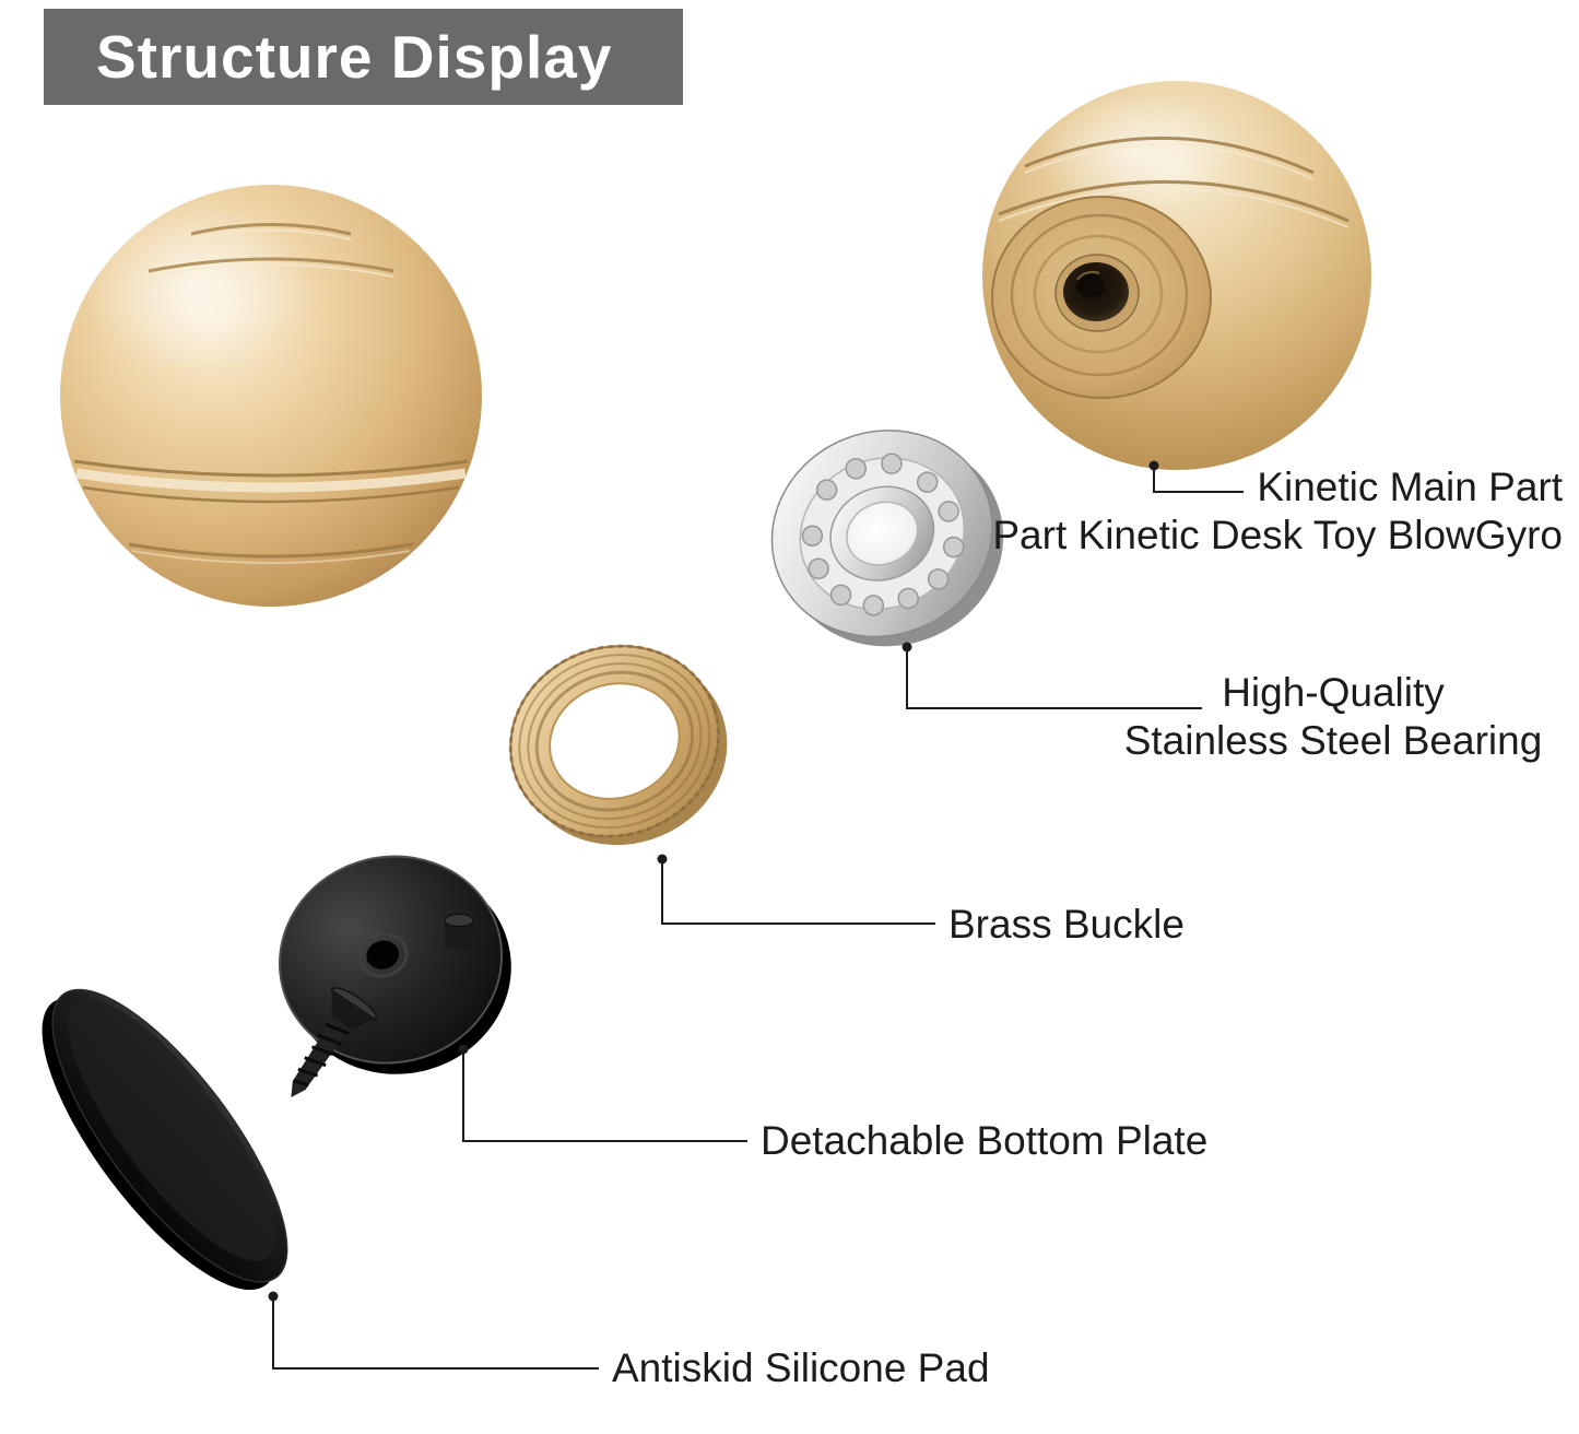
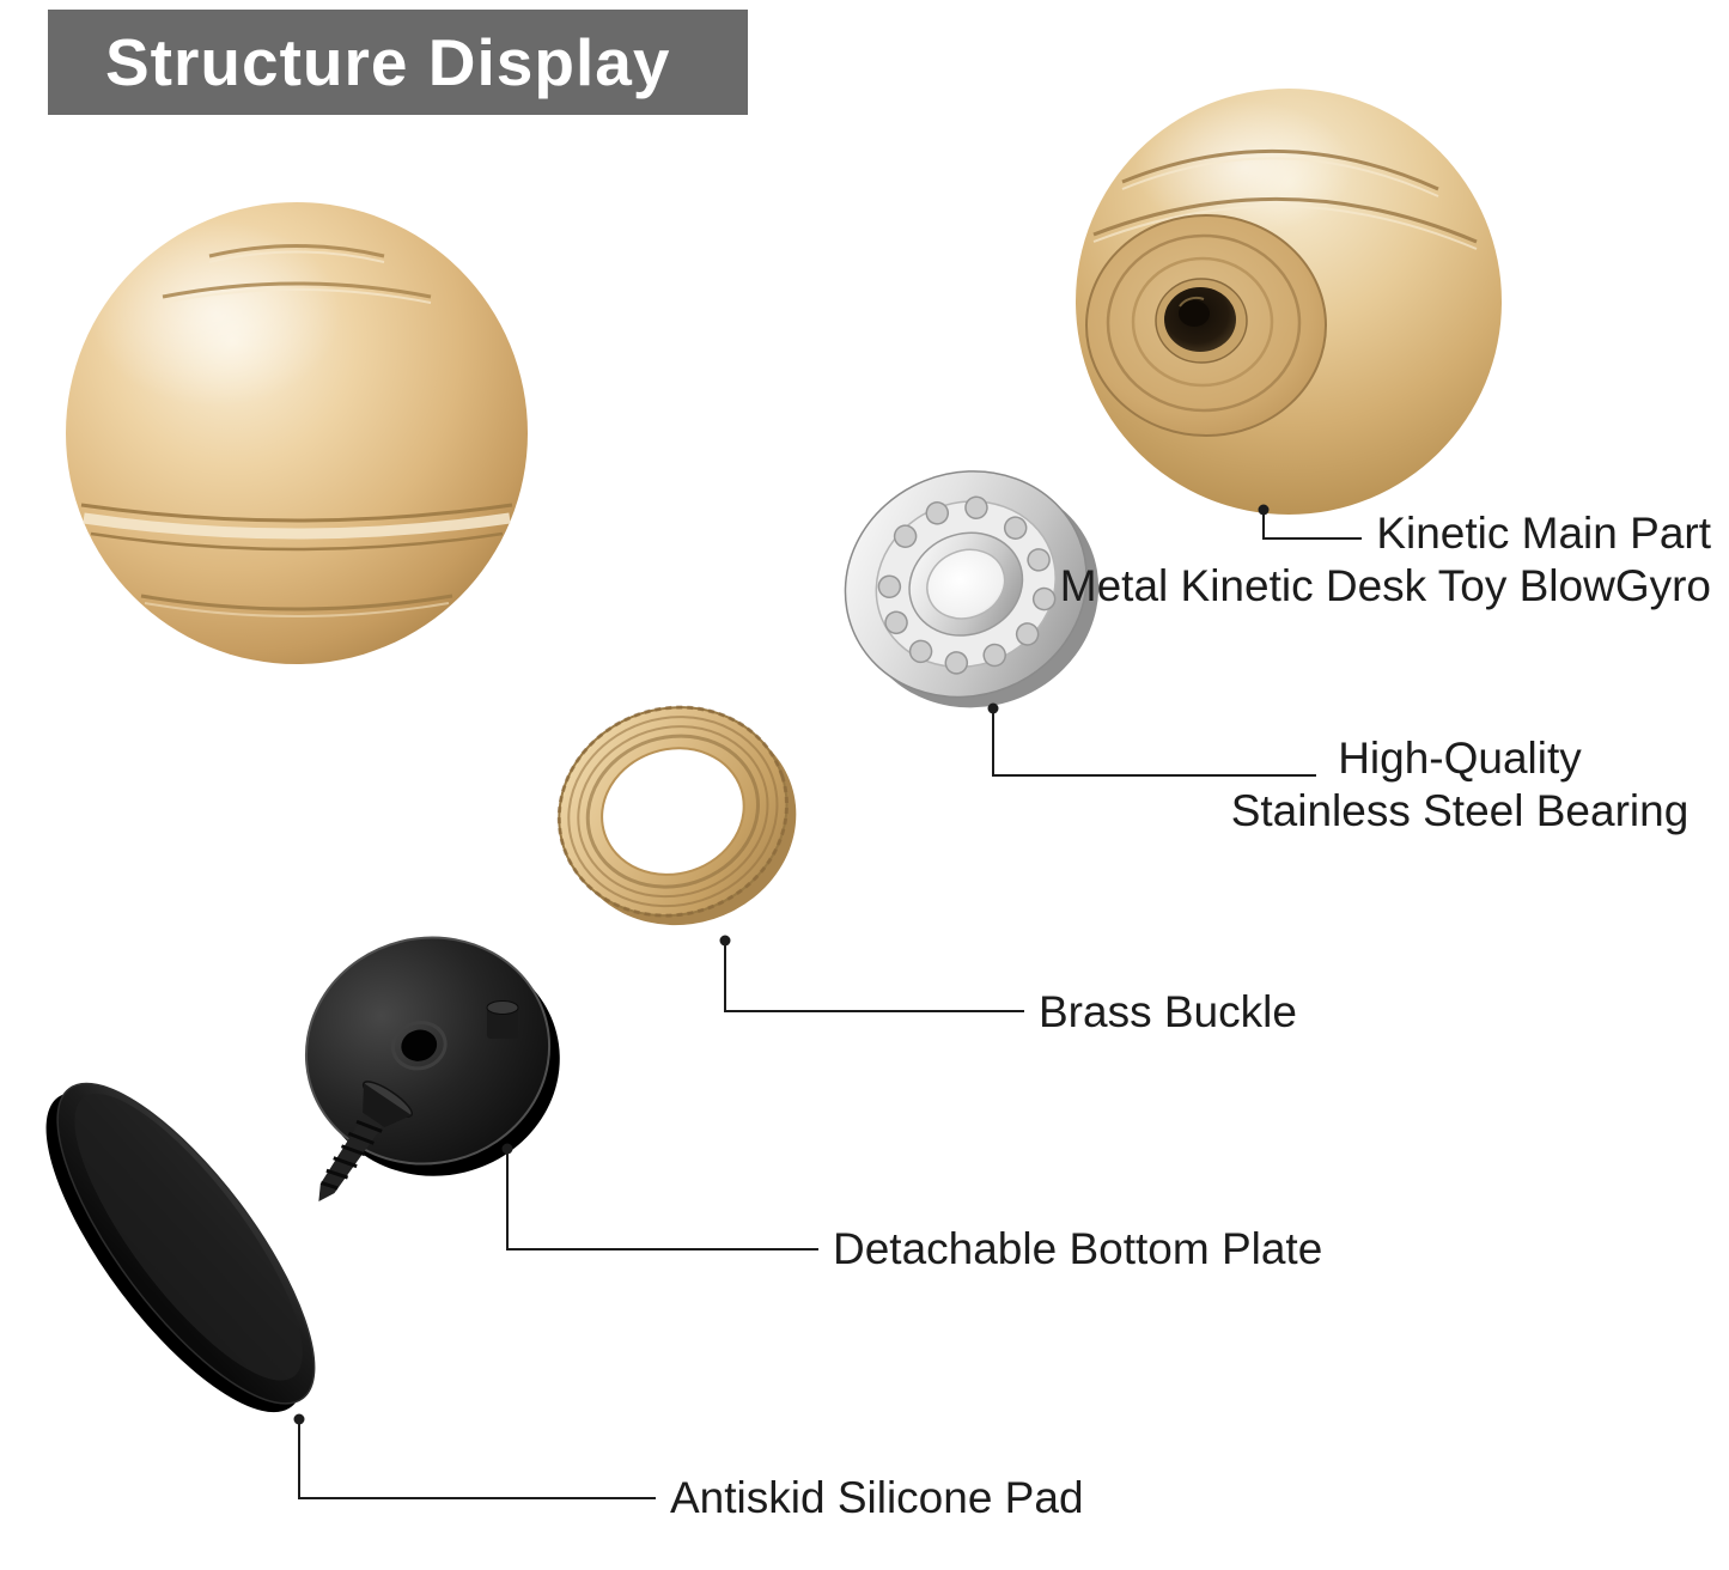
  Structure Display
  Kinetic Main Part
- Part Kinetic Desk Toy BlowGyro
+ Metal Kinetic Desk Toy BlowGyro
  High-Quality
  Stainless Steel Bearing
  Brass Buckle
  Detachable Bottom Plate
  Antiskid Silicone Pad
